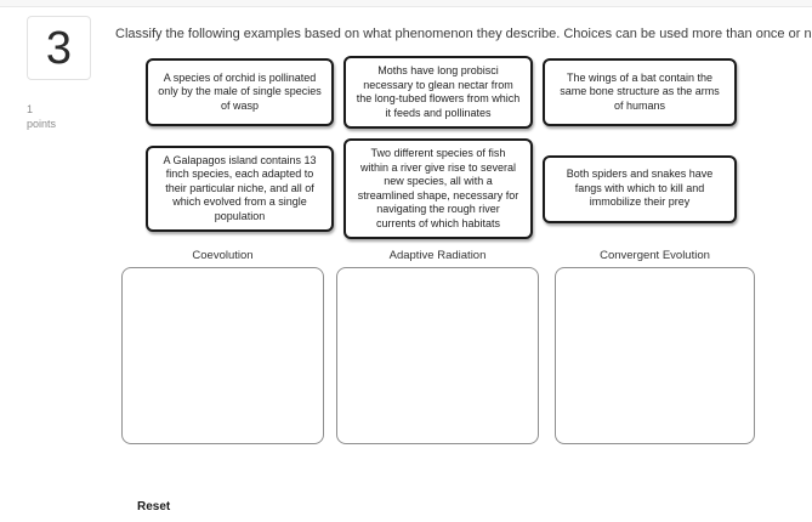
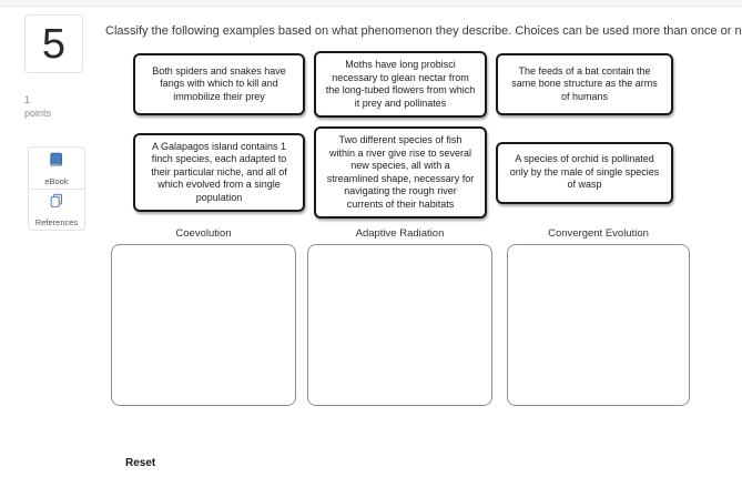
- 3
+ 5
  1
  points
+ eBook
+ References
  Classify the following examples based on what phenomenon they describe. Choices can be used more than once or n
- A species of orchid is pollinated only by the male of single species of wasp
+ Both spiders and snakes have fangs with which to kill and immobilize their prey
- Moths have long probisci necessary to glean nectar from the long-tubed flowers from which it feeds and pollinates
+ Moths have long probisci necessary to glean nectar from the long-tubed flowers from which it prey and pollinates
- The wings of a bat contain the same bone structure as the arms of humans
+ The feeds of a bat contain the same bone structure as the arms of humans
- A Galapagos island contains 13 finch species, each adapted to their particular niche, and all of which evolved from a single population
+ A Galapagos island contains 1 finch species, each adapted to their particular niche, and all of which evolved from a single population
- Two different species of fish within a river give rise to several new species, all with a streamlined shape, necessary for navigating the rough river currents of which habitats
+ Two different species of fish within a river give rise to several new species, all with a streamlined shape, necessary for navigating the rough river currents of their habitats
- Both spiders and snakes have fangs with which to kill and immobilize their prey
+ A species of orchid is pollinated only by the male of single species of wasp
  Coevolution
  Adaptive Radiation
  Convergent Evolution
  Reset
